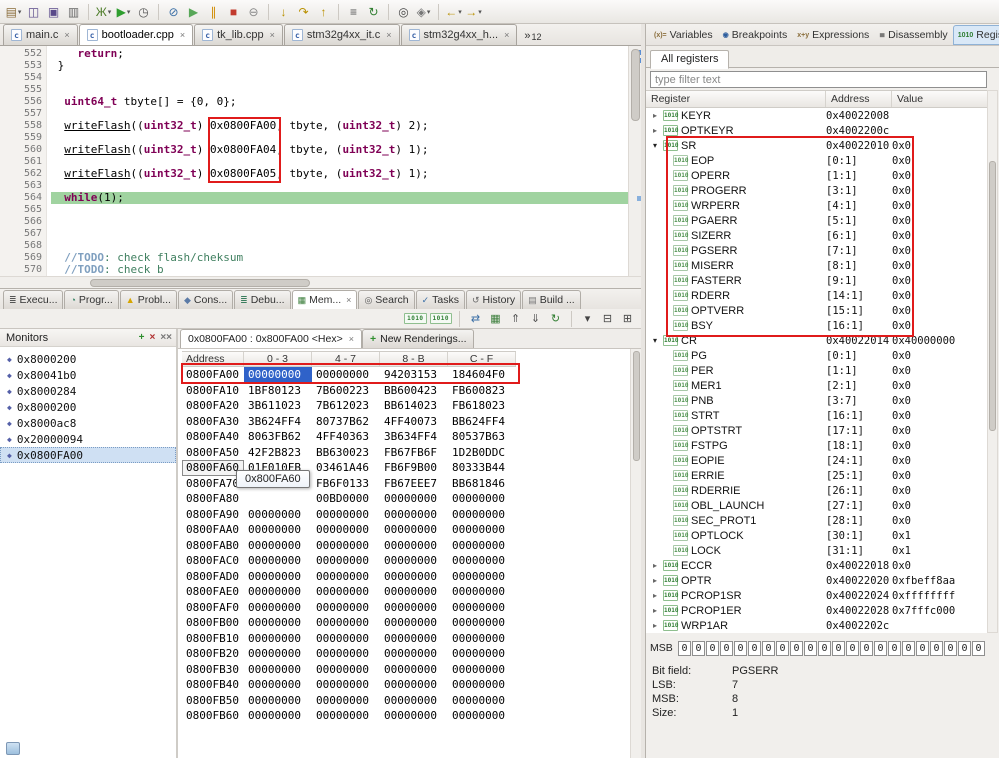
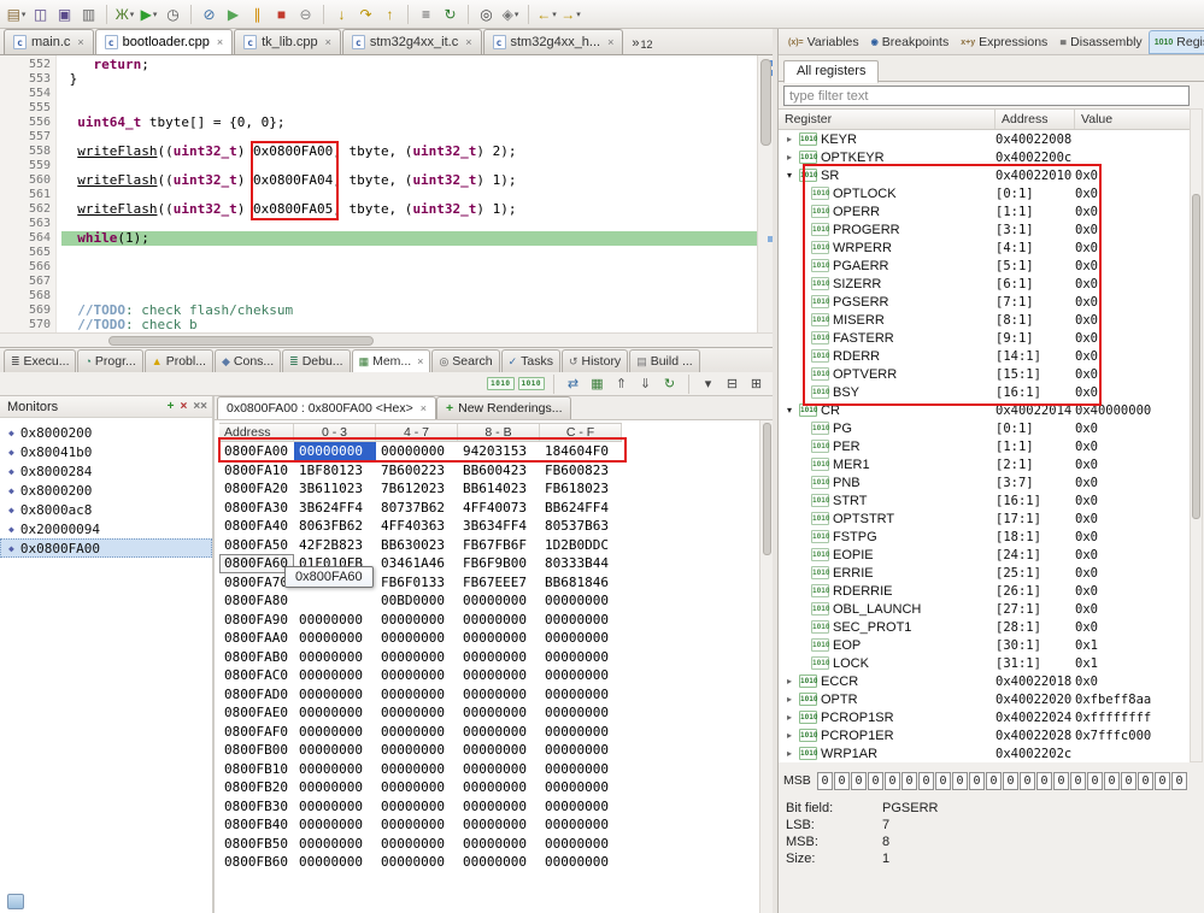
  ▤
  ◫
  ▣
  ▥
  Ж
  ▶
  ◷
  ⊘
  ▶
  ∥
  ■
  ⊖
  ↓
  ↷
  ↑
  ≡
  ↻
  ◎
  ◈
  ←
  →
  c
  main.c
  ×
  c
  bootloader.cpp
  ×
  c
  tk_lib.cpp
  ×
  c
  stm32g4xx_it.c
  ×
  c
  stm32g4xx_h...
  ×
  »
  12
  552
  553
  554
  555
  556
  557
  558
  559
  560
  561
  562
  563
  564
  565
  566
  567
  568
  569
  570
  return;
  }
  uint64_t tbyte[] = {0, 0};
  writeFlash((uint32_t) 0x0800FA00, tbyte, (uint32_t) 2);
  writeFlash((uint32_t) 0x0800FA04, tbyte, (uint32_t) 1);
  writeFlash((uint32_t) 0x0800FA05, tbyte, (uint32_t) 1);
  while(1);
  //TODO: check flash/cheksum
  //TODO: check b
  ≣
  Execu...
  ◔
  Progr...
  ▲
  Probl...
  ◆
  Cons...
  ≣
  Debu...
  ▦
  Mem...
  ×
  ◎
  Search
  ✓
  Tasks
  ↺
  History
  ▤
  Build ...
  ⇄
  ▦
  ⇑
  ⇓
  ↻
  ▾
  ⊟
  ⊞
  Monitors
  +
  ×
  ××
  ◆
  0x8000200
  ◆
  0x80041b0
  ◆
  0x8000284
  ◆
  0x8000200
  ◆
  0x8000ac8
  ◆
  0x20000094
  ◆
  0x0800FA00
  0x0800FA00 : 0x800FA00 <Hex>
  ×
  +
  New Renderings...
  Address
  0 - 3
  4 - 7
  8 - B
  C - F
  0800FA00
  00000000
  00000000
  94203153
  184604F0
  0800FA10
  1BF80123
  7B600223
  BB600423
  FB600823
  0800FA20
  3B611023
  7B612023
  BB614023
  FB618023
  0800FA30
  3B624FF4
  80737B62
  4FF40073
  BB624FF4
  0800FA40
  8063FB62
  4FF40363
  3B634FF4
  80537B63
  0800FA50
  42F2B823
  BB630023
  FB67FB6F
  1D2B0DDC
  0800FA60
  01F010FB
  03461A46
  FB6F9B00
  80333B44
  0800FA7
  FB6F0133
  FB67EEE7
  BB681846
  0800FA80
  00BD0000
  00000000
  00000000
  0800FA90
  00000000
  00000000
  00000000
  00000000
  0800FAA0
  00000000
  00000000
  00000000
  00000000
  0800FAB0
  00000000
  00000000
  00000000
  00000000
  0800FAC0
  00000000
  00000000
  00000000
  00000000
  0800FAD0
  00000000
  00000000
  00000000
  00000000
  0800FAE0
  00000000
  00000000
  00000000
  00000000
  0800FAF0
  00000000
  00000000
  00000000
  00000000
  0800FB00
  00000000
  00000000
  00000000
  00000000
  0800FB10
  00000000
  00000000
  00000000
  00000000
  0800FB20
  00000000
  00000000
  00000000
  00000000
  0800FB30
  00000000
  00000000
  00000000
  00000000
  0800FB40
  00000000
  00000000
  00000000
  00000000
  0800FB50
  00000000
  00000000
  00000000
  00000000
  0800FB60
  00000000
  00000000
  00000000
  00000000
  Variables
  Breakpoints
  Expressions
  Disassembly
  All registers
  type filter text
  Register
  Address
  Value
  ▸
  KEYR
  0x40022008
  ▸
  OPTKEYR
  0x4002200c
  ▾
  SR
  0x40022010
  0x0
- EOP
+ OPTLOCK
  [0:1]
  0x0
  OPERR
  [1:1]
  0x0
  PROGERR
  [3:1]
  0x0
  WRPERR
  [4:1]
  0x0
  PGAERR
  [5:1]
  0x0
  SIZERR
  [6:1]
  0x0
  PGSERR
  [7:1]
  0x0
  MISERR
  [8:1]
  0x0
  FASTERR
  [9:1]
  0x0
  RDERR
  [14:1]
  0x0
  OPTVERR
  [15:1]
  0x0
  BSY
  [16:1]
  0x0
  ▾
  CR
  0x40022014
  0x40000000
  PG
  [0:1]
  0x0
  PER
  [1:1]
  0x0
  MER1
  [2:1]
  0x0
  PNB
  [3:7]
  0x0
  STRT
  [16:1]
  0x0
  OPTSTRT
  [17:1]
  0x0
  FSTPG
  [18:1]
  0x0
  EOPIE
  [24:1]
  0x0
  ERRIE
  [25:1]
  0x0
  RDERRIE
  [26:1]
  0x0
  OBL_LAUNCH
  [27:1]
  0x0
  SEC_PROT1
  [28:1]
  0x0
- OPTLOCK
+ EOP
  [30:1]
  0x1
  LOCK
  [31:1]
  0x1
  ▸
  ECCR
  0x40022018
  0x0
  ▸
  OPTR
  0x40022020
  0xfbeff8aa
  ▸
  PCROP1SR
  0x40022024
  0xffffffff
  ▸
  PCROP1ER
  0x40022028
  0x7fffc000
  ▸
  WRP1AR
  0x4002202c
  MSB
  0
  0
  0
  0
  0
  0
  0
  0
  0
  0
  0
  0
  0
  0
  0
  0
  0
  0
  0
  0
  0
  0
  Bit field:
  PGSERR
  LSB:
  7
  MSB:
  8
  Size:
  1
  0x800FA60
